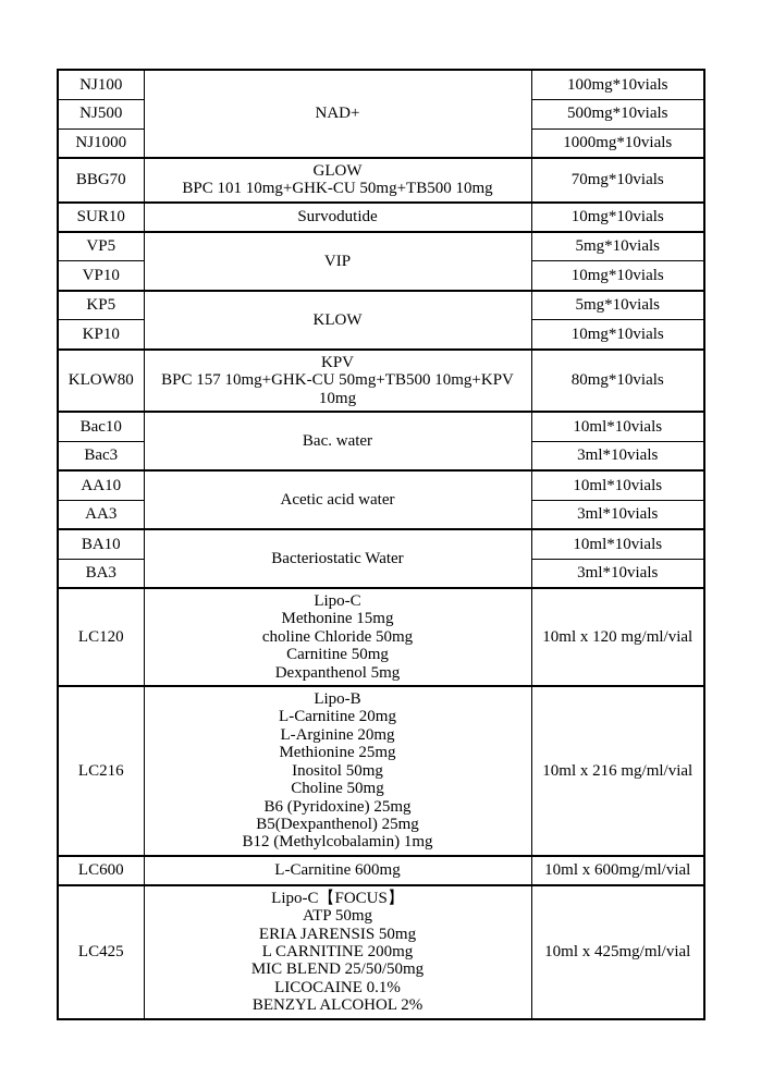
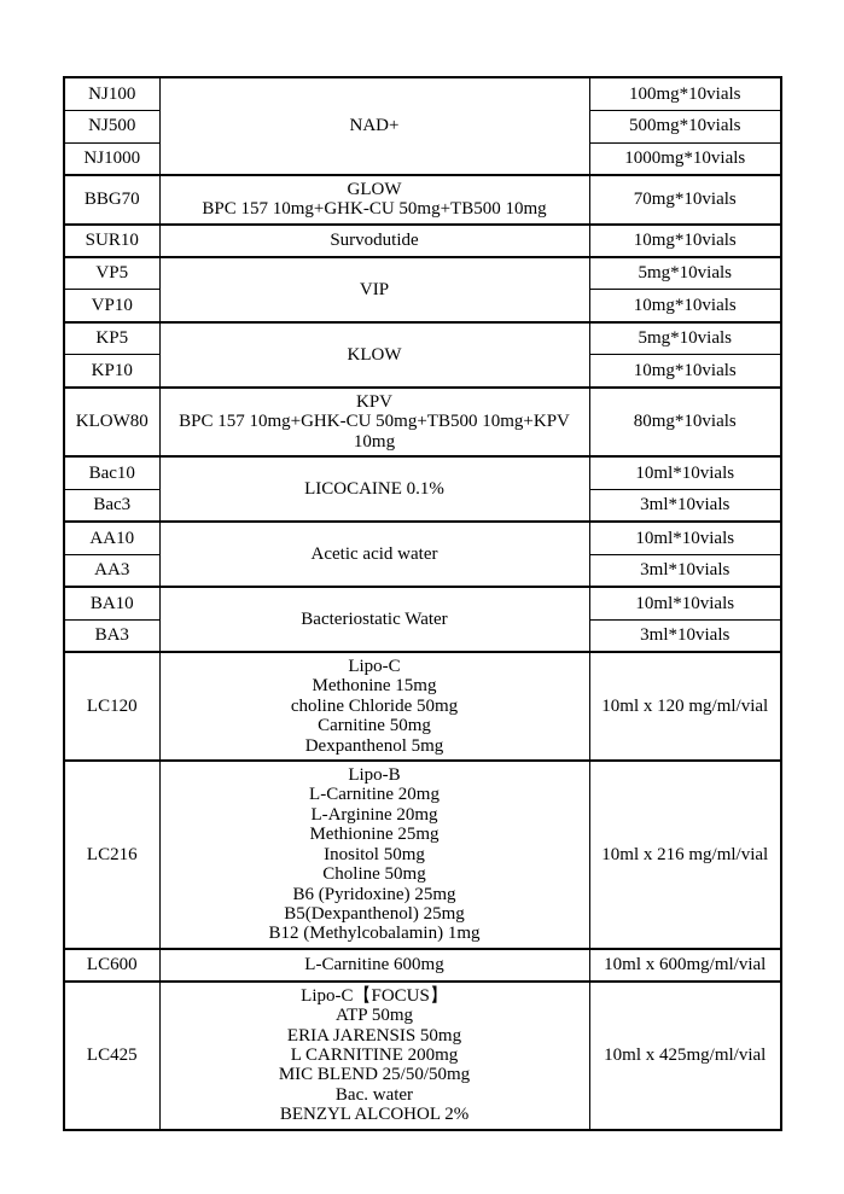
  NJ100	NAD+	100mg*10vials
  NJ500	500mg*10vials
  NJ1000	1000mg*10vials
- BBG70	GLOWBPC 101 10mg+GHK-CU 50mg+TB500 10mg	70mg*10vials
+ BBG70	GLOWBPC 157 10mg+GHK-CU 50mg+TB500 10mg	70mg*10vials
  SUR10	Survodutide	10mg*10vials
  VP5	VIP	5mg*10vials
  VP10	10mg*10vials
  KP5	KLOW	5mg*10vials
  KP10	10mg*10vials
  KLOW80	KPVBPC 157 10mg+GHK-CU 50mg+TB500 10mg+KPV 10mg	80mg*10vials
- Bac10	Bac. water	10ml*10vials
+ Bac10	LICOCAINE 0.1%	10ml*10vials
  Bac3	3ml*10vials
  AA10	Acetic acid water	10ml*10vials
  AA3	3ml*10vials
  BA10	Bacteriostatic Water	10ml*10vials
  BA3	3ml*10vials
  LC120	Lipo-CMethonine 15mgcholine Chloride 50mgCarnitine 50mgDexpanthenol 5mg	10ml x 120 mg/ml/vial
  LC216	Lipo-BL-Carnitine 20mgL-Arginine 20mgMethionine 25mgInositol 50mgCholine 50mgB6 (Pyridoxine) 25mgB5(Dexpanthenol) 25mgB12 (Methylcobalamin) 1mg	10ml x 216 mg/ml/vial
  LC600	L-Carnitine 600mg	10ml x 600mg/ml/vial
- LC425	Lipo-C【FOCUS】ATP 50mgERIA JARENSIS 50mgL CARNITINE 200mgMIC BLEND 25/50/50mgLICOCAINE 0.1%BENZYL ALCOHOL 2%	10ml x 425mg/ml/vial
+ LC425	Lipo-C【FOCUS】ATP 50mgERIA JARENSIS 50mgL CARNITINE 200mgMIC BLEND 25/50/50mgBac. waterBENZYL ALCOHOL 2%	10ml x 425mg/ml/vial
